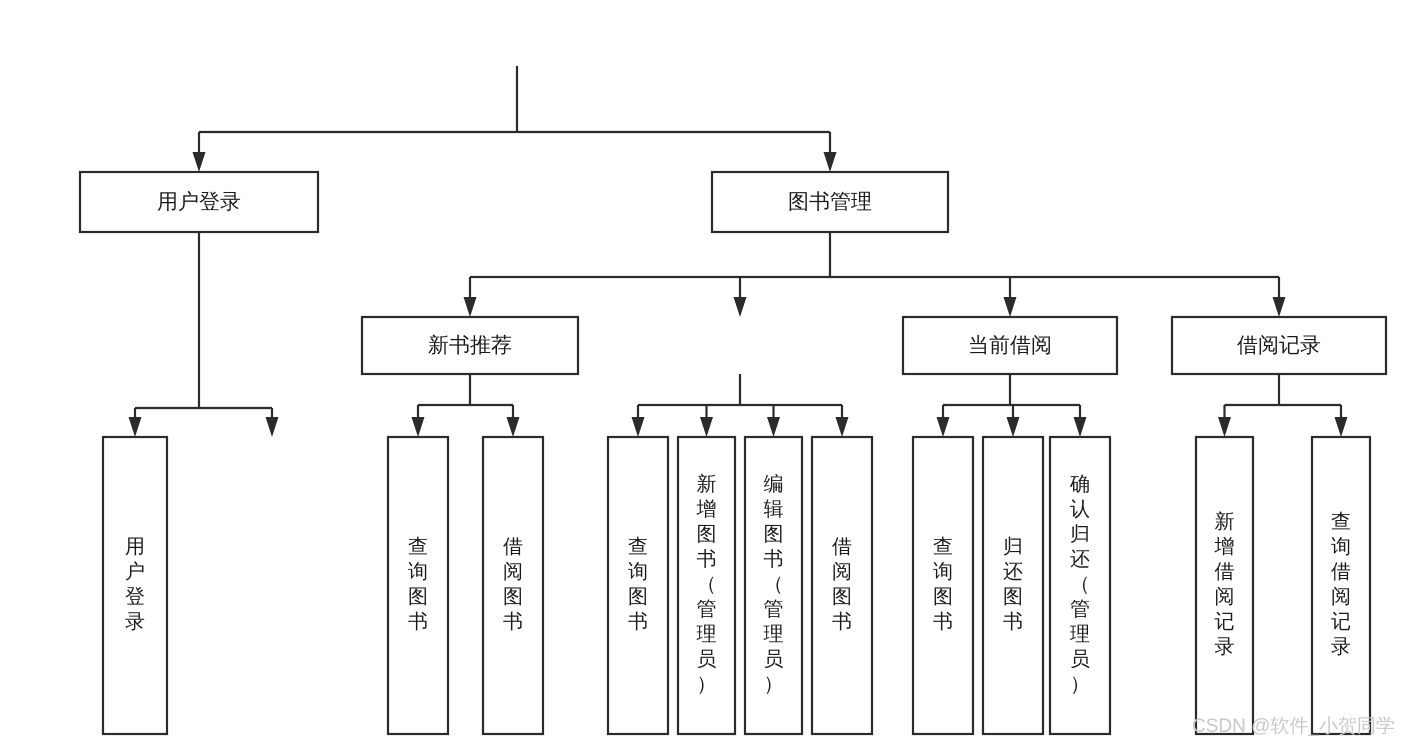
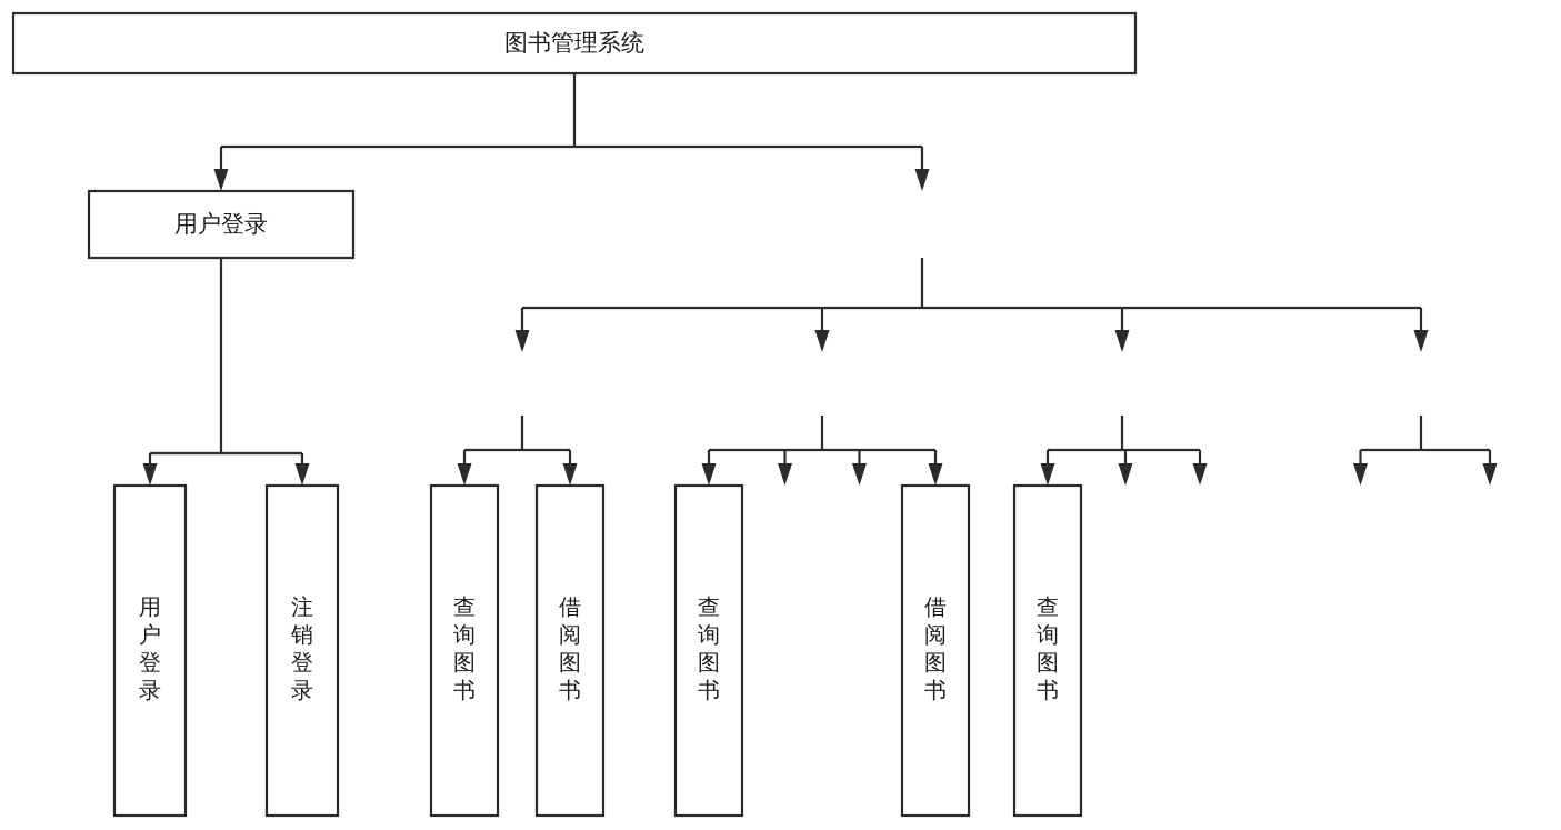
+ 图书管理系统
  用户登录
- 图书管理
- 新书推荐
- 当前借阅
- 借阅记录
  用户登录
+ 注销登录
  查询图书
  借阅图书
  查询图书
- 新增图书（管理员）
- 编辑图书（管理员）
  借阅图书
  查询图书
- 归还图书
- 确认归还（管理员）
- 新增借阅记录
- 查询借阅记录
- CSDN @软件_小贺同学
